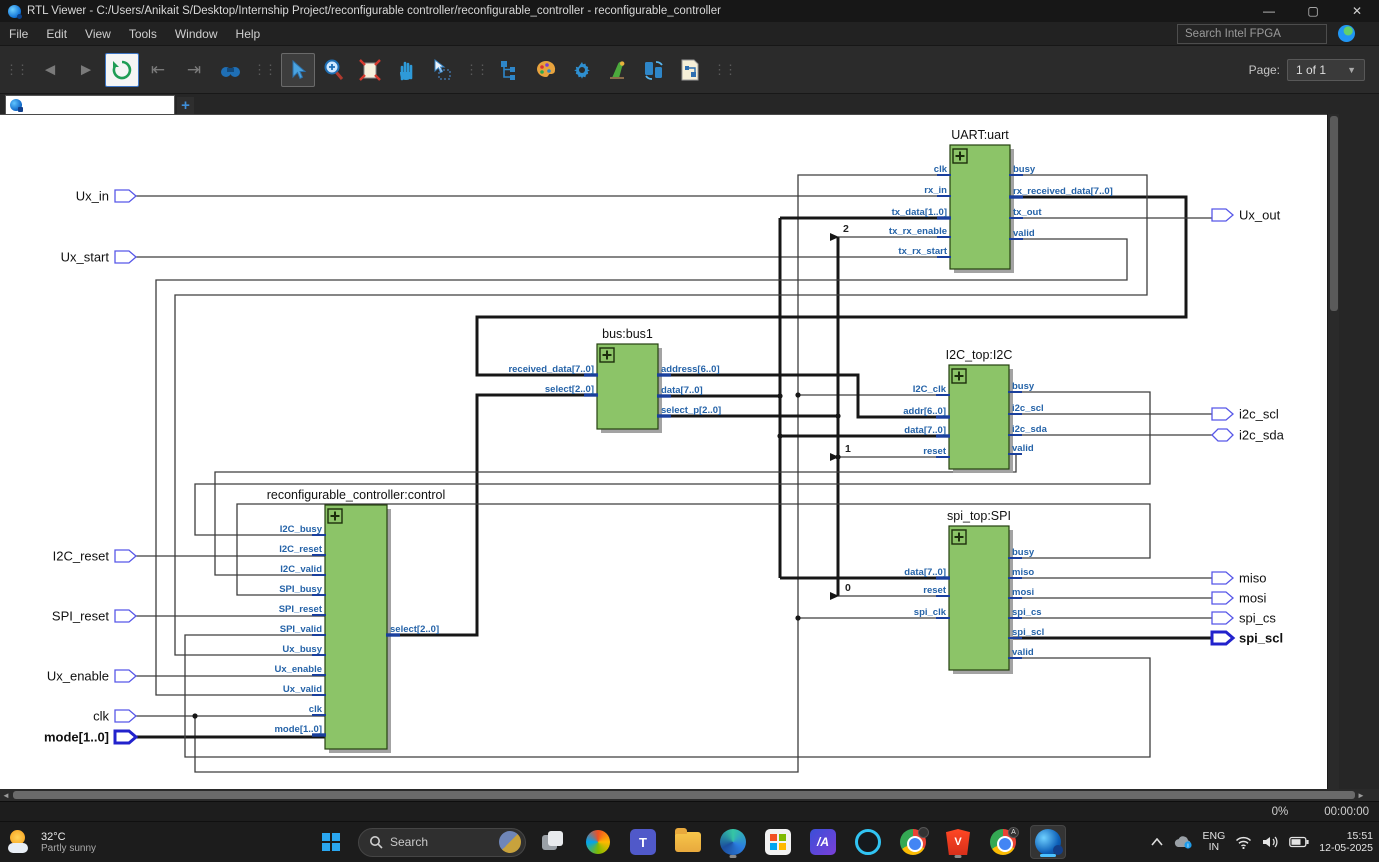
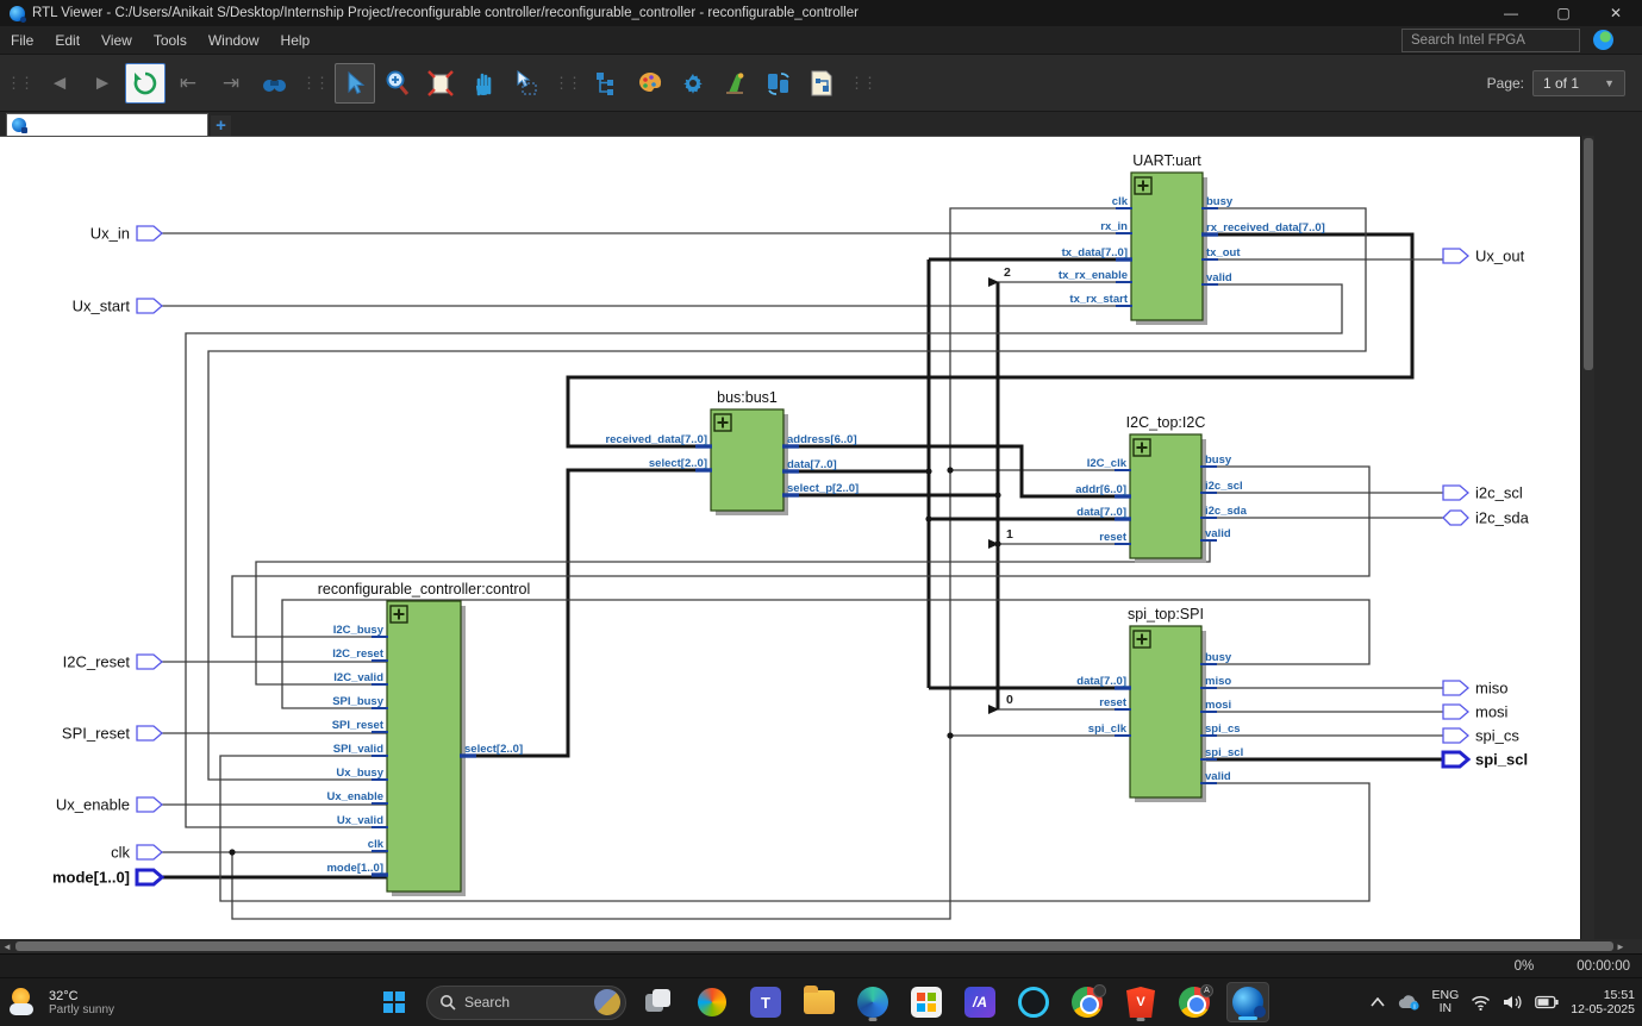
  RTL Viewer - C:/Users/Anikait S/Desktop/Internship Project/reconfigurable controller/reconfigurable_controller - reconfigurable_controller
  —
  ▢
  ✕
  File
  Edit
  View
  Tools
  Window
  Help
  Search Intel FPGA
  ⋮⋮
  ◄
  ►
  ⇤
  ⇥
  ⋮⋮
  ⋮⋮
  ⋮⋮
  Page:
  1 of 1
  ▼
  +
  2
  1
  0
  UART:uart
  clk
  rx_in
- tx_data[1..0]
+ tx_data[7..0]
  tx_rx_enable
  tx_rx_start
  busy
  rx_received_data[7..0]
  tx_out
  valid
  bus:bus1
  received_data[7..0]
  select[2..0]
  address[6..0]
  data[7..0]
  select_p[2..0]
  I2C_top:I2C
  I2C_clk
  addr[6..0]
  data[7..0]
  reset
  busy
  i2c_scl
  i2c_sda
  valid
  spi_top:SPI
  data[7..0]
  reset
  spi_clk
  busy
  miso
  mosi
  spi_cs
  spi_scl
  valid
  reconfigurable_controller:control
  I2C_busy
  I2C_reset
  I2C_valid
  SPI_busy
  SPI_reset
  SPI_valid
  Ux_busy
  Ux_enable
  Ux_valid
  clk
  mode[1..0]
  select[2..0]
  Ux_in
  Ux_start
  I2C_reset
  SPI_reset
  Ux_enable
  clk
  mode[1..0]
  Ux_out
  i2c_scl
  i2c_sda
  miso
  mosi
  spi_cs
  spi_scl
  ◄
  ►
  0%
  00:00:00
  32°C
  Partly sunny
  Search
  T
  /A
  V
  ENG
  IN
  15:51
  12-05-2025
